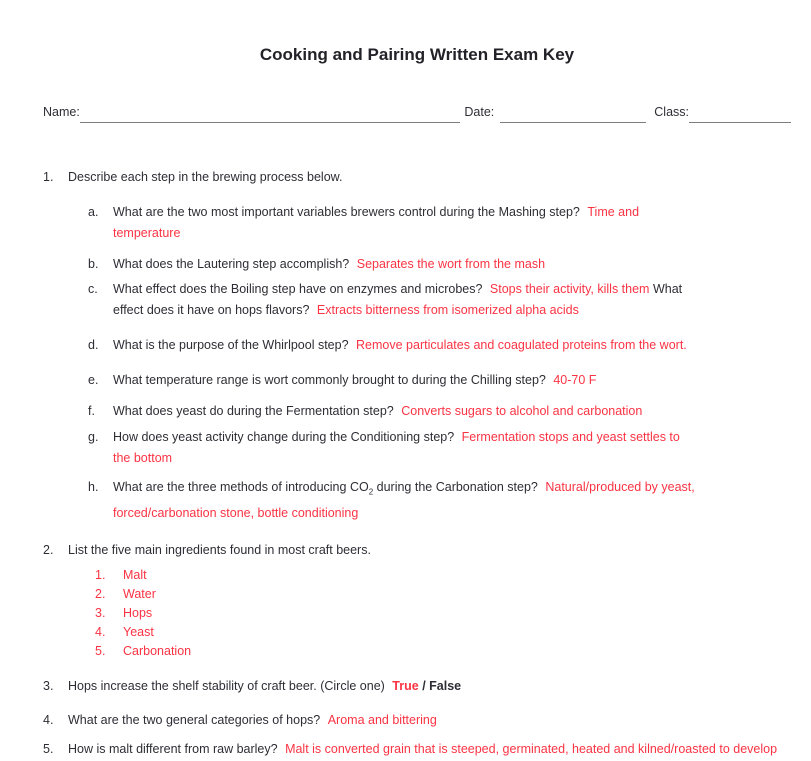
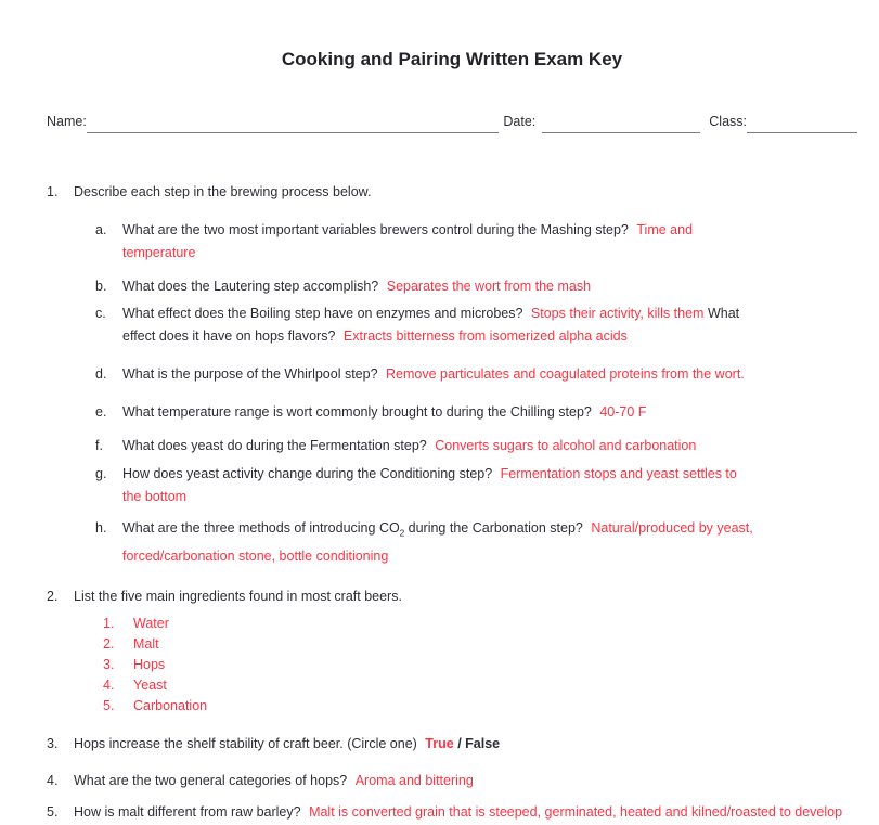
  Cooking and Pairing Written Exam Key
  Name:
  Date:
  Class:
  1.
  Describe each step in the brewing process below.
  a.
  What are the two most important variables brewers control during the Mashing step? Time and temperature
  b.
  What does the Lautering step accomplish? Separates the wort from the mash
  c.
  What effect does the Boiling step have on enzymes and microbes? Stops their activity, kills them What effect does it have on hops flavors? Extracts bitterness from isomerized alpha acids
  d.
  What is the purpose of the Whirlpool step? Remove particulates and coagulated proteins from the wort.
  e.
  What temperature range is wort commonly brought to during the Chilling step? 40-70 F
  f.
  What does yeast do during the Fermentation step? Converts sugars to alcohol and carbonation
  g.
  How does yeast activity change during the Conditioning step? Fermentation stops and yeast settles to the bottom
  h.
  What are the three methods of introducing CO2 during the Carbonation step? Natural/produced by yeast, forced/carbonation stone, bottle conditioning
  2.
  List the five main ingredients found in most craft beers.
  1.
- Malt
+ Water
  2.
- Water
+ Malt
  3.
  Hops
  4.
  Yeast
  5.
  Carbonation
  3.
  Hops increase the shelf stability of craft beer. (Circle one) True / False
  4.
  What are the two general categories of hops? Aroma and bittering
  5.
  How is malt different from raw barley? Malt is converted grain that is steeped, germinated, heated and kilned/roasted to develop
